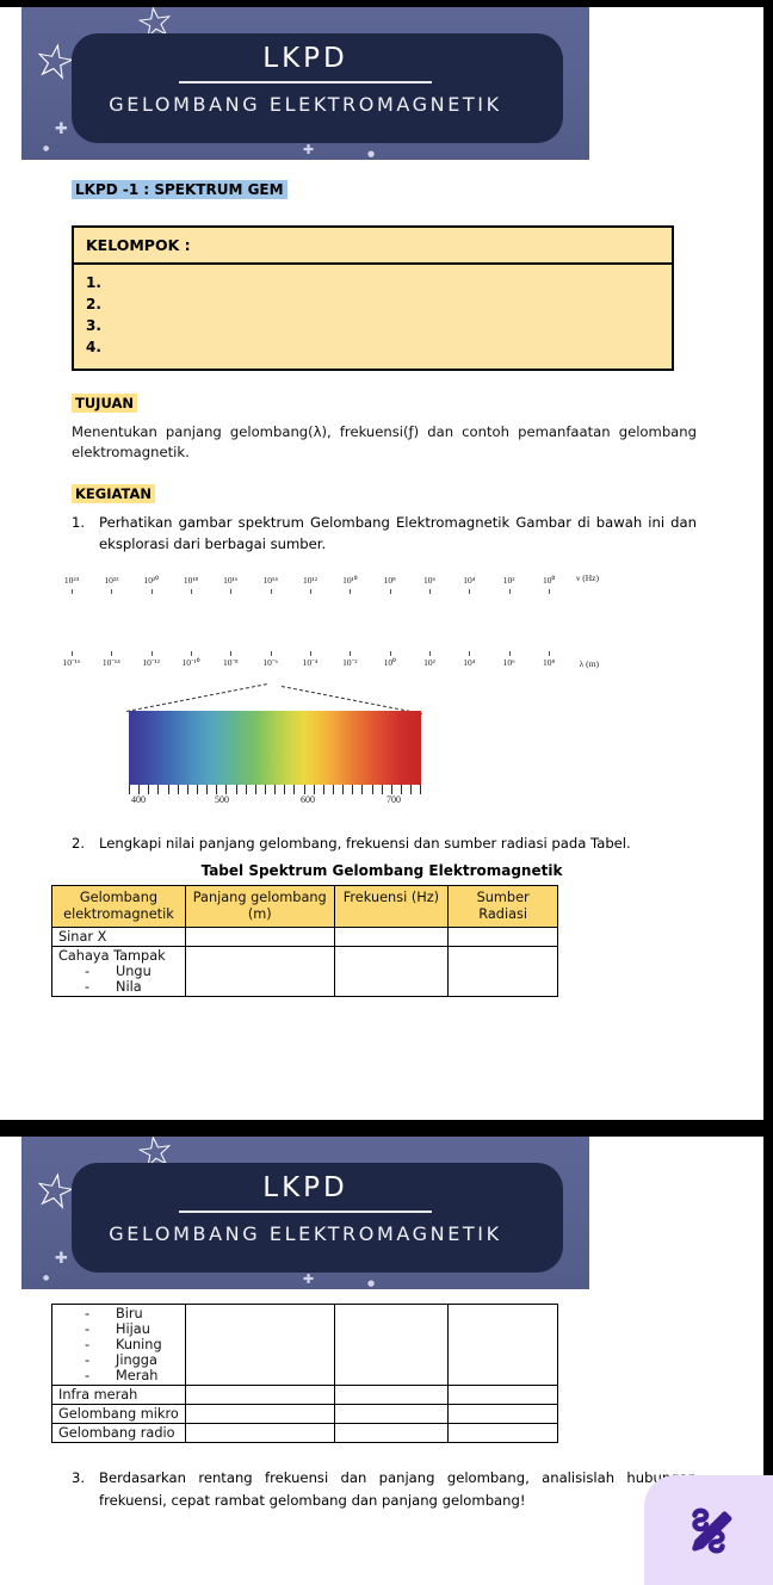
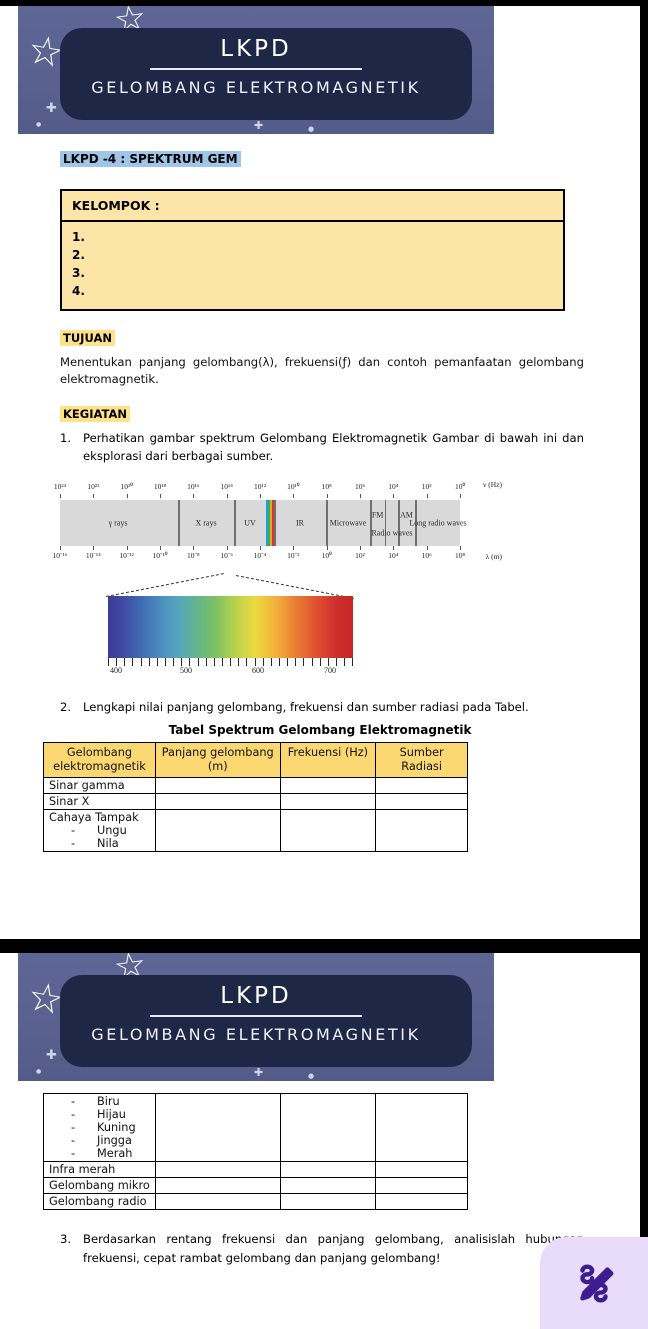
  ✚
  ✚
  ●
  LKPD
  GELOMBANG ELEKTROMAGNETIK
- LKPD -1 : SPEKTRUM GEM
+ LKPD -4 : SPEKTRUM GEM
  KELOMPOK :
  1.
  2.
  3.
  4.
  TUJUAN
  Menentukan panjang gelombang(λ), frekuensi(ƒ) dan contoh pemanfaatan gelombang elektromagnetik.
  KEGIATAN
  1.
  Perhatikan gambar spektrum Gelombang Elektromagnetik Gambar di bawah ini dan eksplorasi dari berbagai sumber.
+ γ rays
+ X rays
+ UV
+ IR
+ Microwave
+ FM
+ AM
+ Radio waves
+ Long radio waves
  10²⁴
  10²²
  10²⁰
  10¹⁸
  10¹⁶
  10¹⁴
  10¹²
  10¹⁰
  10⁸
  10⁶
  10⁴
  10²
  10⁰
  10⁻¹⁶
  10⁻¹⁴
  10⁻¹²
  10⁻¹⁰
  10⁻⁸
  10⁻⁶
  10⁻⁴
  10⁻²
  10⁰
  10²
  10⁴
  10⁶
  10⁸
  ν (Hz)
  λ (m)
  400
  500
  600
  700
  2.
  Lengkapi nilai panjang gelombang, frekuensi dan sumber radiasi pada Tabel.
  Tabel Spektrum Gelombang Elektromagnetik
  Gelombang elektromagnetik	Panjang gelombang (m)	Frekuensi (Hz)	Sumber Radiasi
+ Sinar gamma
  Sinar X
  Cahaya Tampak - Ungu - Nila
  ✚
  ✚
  ●
  LKPD
  GELOMBANG ELEKTROMAGNETIK
  - Biru - Hijau - Kuning - Jingga - Merah
  Infra merah
  Gelombang mikro
  Gelombang radio
  3.
  Berdasarkan rentang frekuensi dan panjang gelombang, analisislah hubu frekuensi, cepat rambat gelombang dan panjang gelombang!
